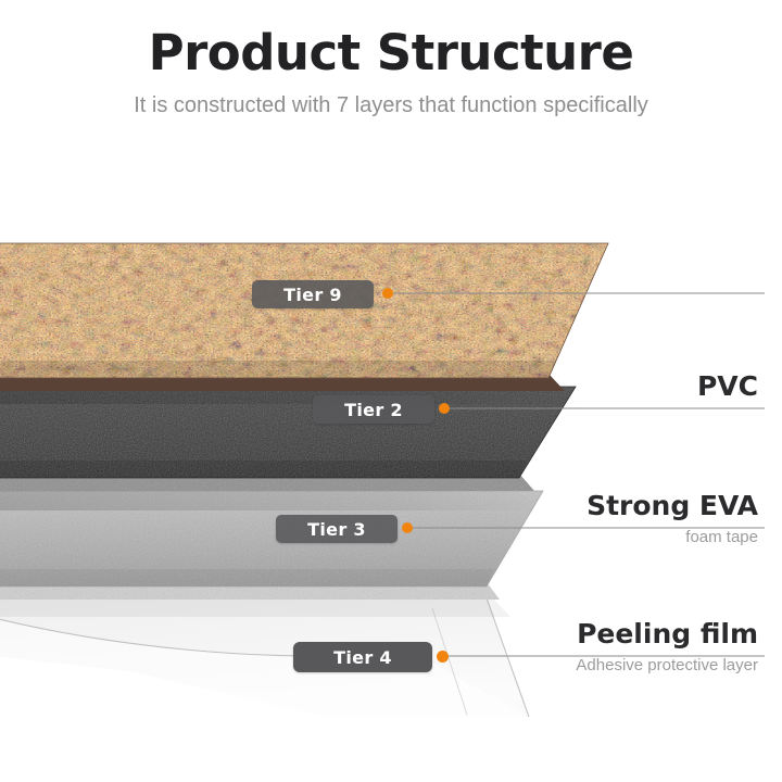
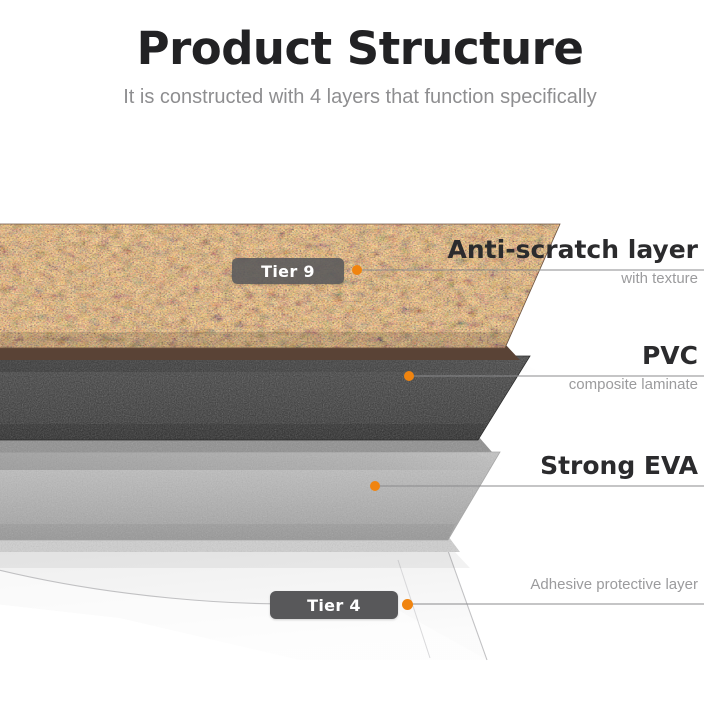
  Product Structure
- It is constructed with 7 layers that function specifically
+ It is constructed with 4 layers that function specifically
  Tier 9
- Tier 2
- Tier 3
  Tier 4
+ Anti-scratch layer
+ with texture
  PVC
+ composite laminate
  Strong EVA
- foam tape
- Peeling film
  Adhesive protective layer
